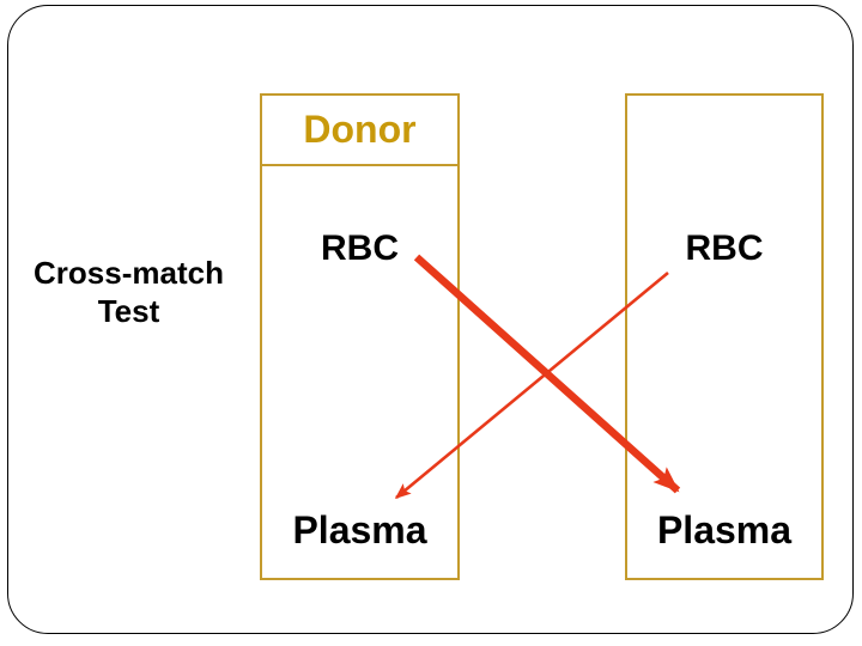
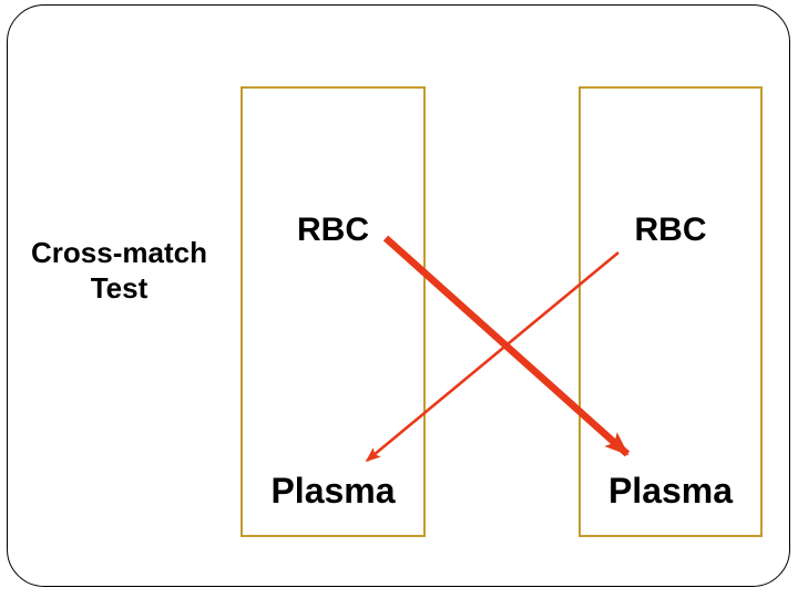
  Cross-match Test
- Donor
  RBC
  Plasma
  RBC
  Plasma
